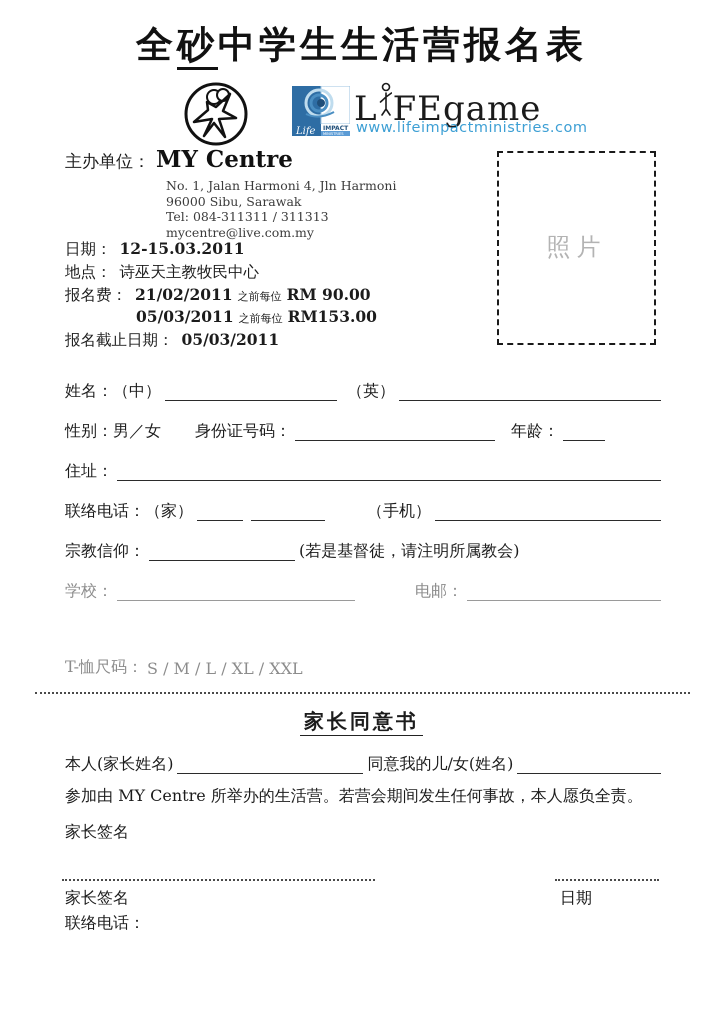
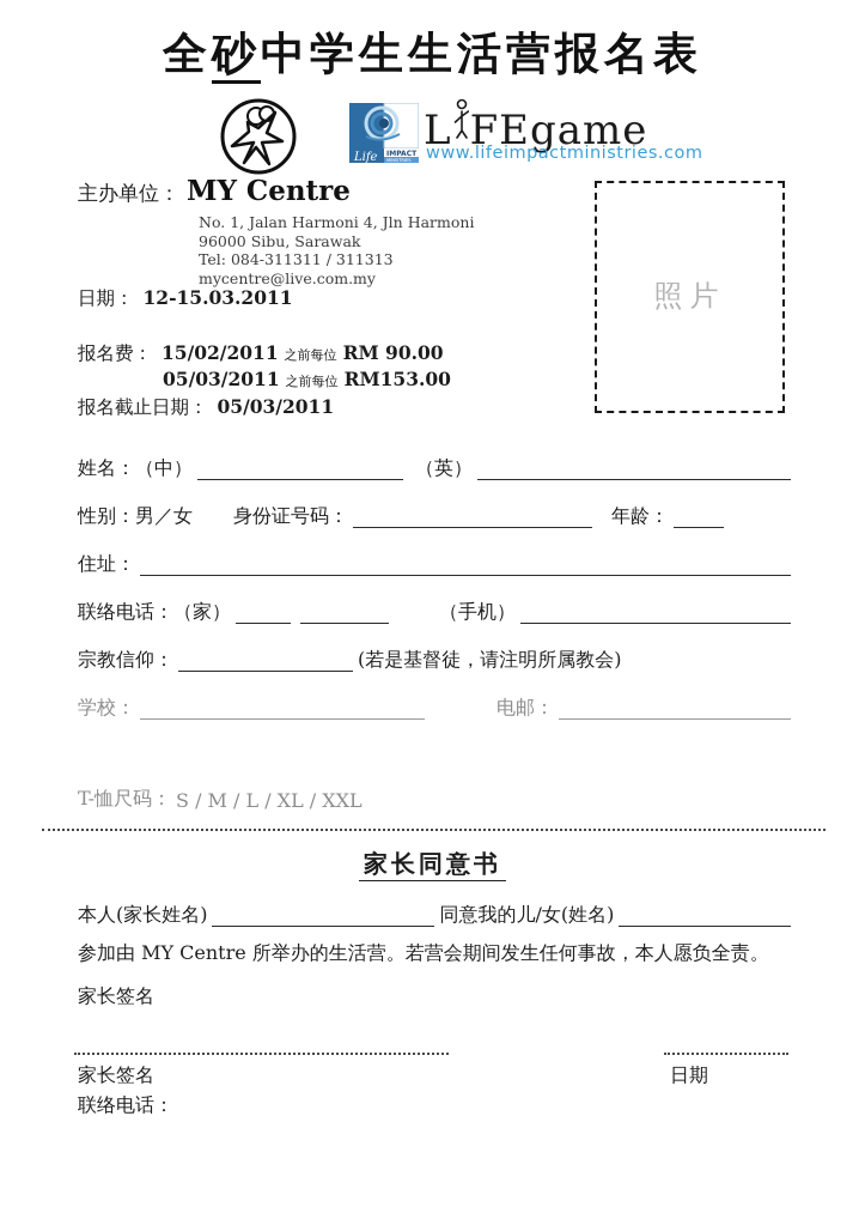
  全砂中学生生活营报名表
  Life
  L
  FEgame
  www.lifeimpactministries.com
  主办单位：
  MY Centre
  No. 1, Jalan Harmoni 4, Jln Harmoni
  96000 Sibu, Sarawak
  Tel: 084-311311 / 311313
  mycentre@live.com.my
  日期：
  12-15.03.2011
- 地点：
- 诗巫天主教牧民中心
  报名费：
- 21/02/2011
+ 15/02/2011
  之前每位
  RM 90.00
  05/03/2011
  之前每位
  RM153.00
  报名截止日期：
  05/03/2011
  照片
  姓名：
  （中）
  （英）
  性别：
  男／女
  身份证号码：
  年龄：
  住址：
  联络电话：
  （家）
  （手机）
  宗教信仰：
  (若是基督徒，请注明所属教会)
  学校：
  电邮：
  T-恤尺码：
  S / M / L / XL / XXL
  家长同意书
  本人(家长姓名)
  同意我的儿/女(姓名)
  参加由 MY Centre 所举办的生活营。若营会期间发生任何事故，本人愿负全责。
  家长签名
  家长签名
  日期
  联络电话：
